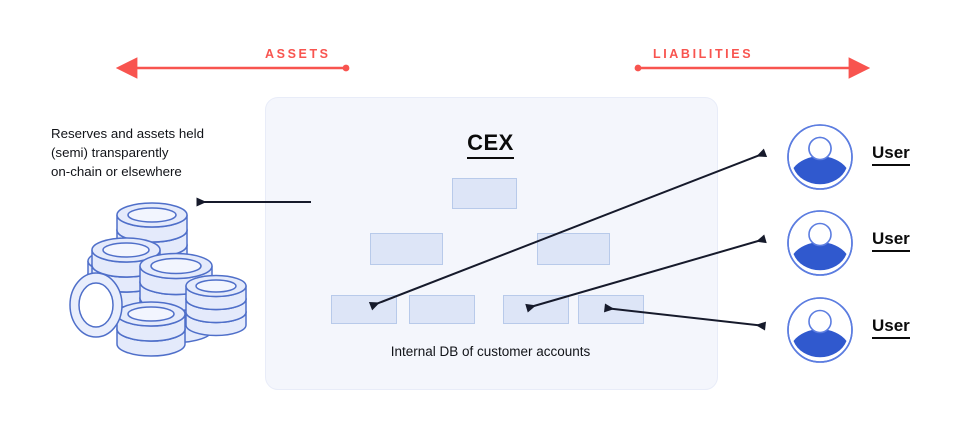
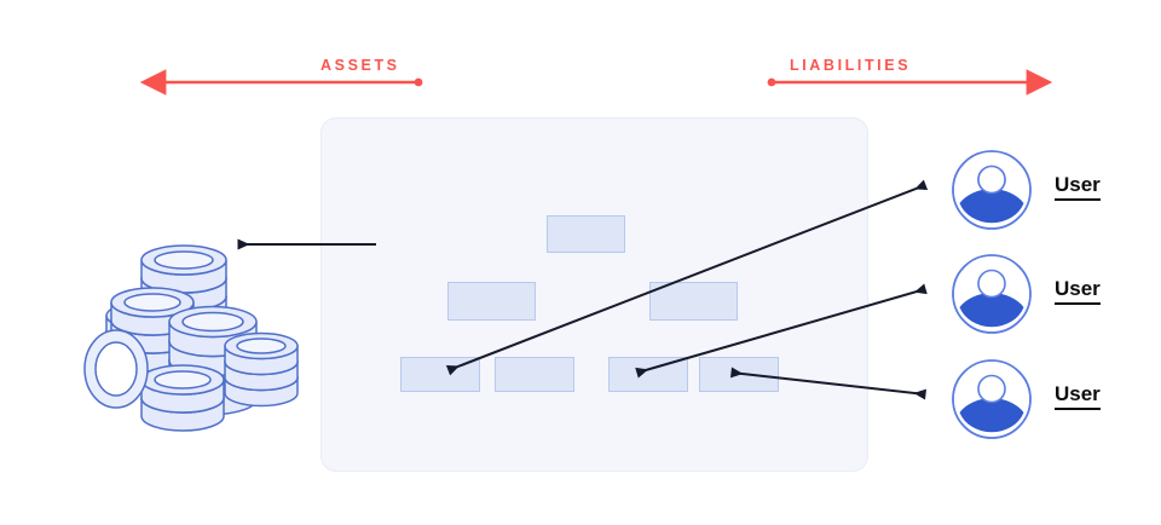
  ASSETS
  LIABILITIES
- Reserves and assets held
- (semi) transparently
- on-chain or elsewhere
- CEX
- Internal DB of customer accounts
  User
  User
  User
